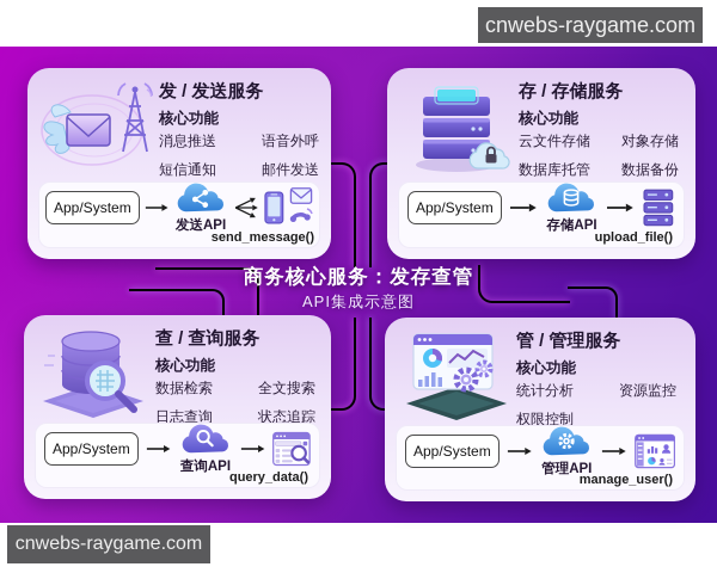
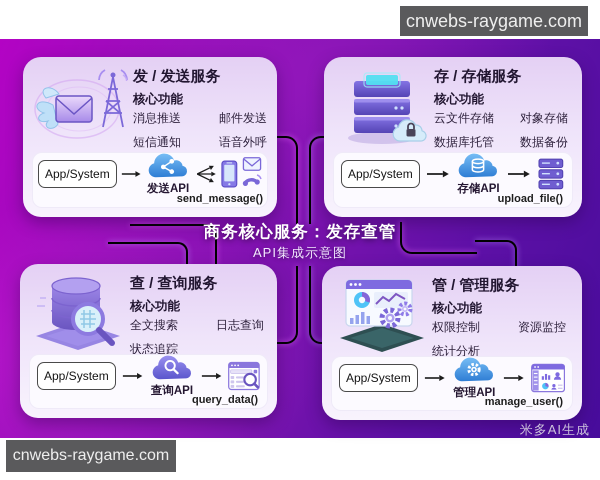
  发 / 发送服务
  核心功能
  消息推送
- 语音外呼
+ 邮件发送
  短信通知
- 邮件发送
+ 语音外呼
  App/System
  发送API
  send_message()
  存 / 存储服务
  核心功能
  云文件存储
  对象存储
  数据库托管
  数据备份
  App/System
  存储API
  upload_file()
  查 / 查询服务
  核心功能
- 数据检索
  全文搜索
  日志查询
  状态追踪
  App/System
  查询API
  query_data()
  管 / 管理服务
  核心功能
- 统计分析
+ 权限控制
  资源监控
- 权限控制
+ 统计分析
  App/System
  管理API
  manage_user()
  商务核心服务：发存查管
  API集成示意图
  cnwebs-raygame.com
  cnwebs-raygame.com
+ 米多AI生成
